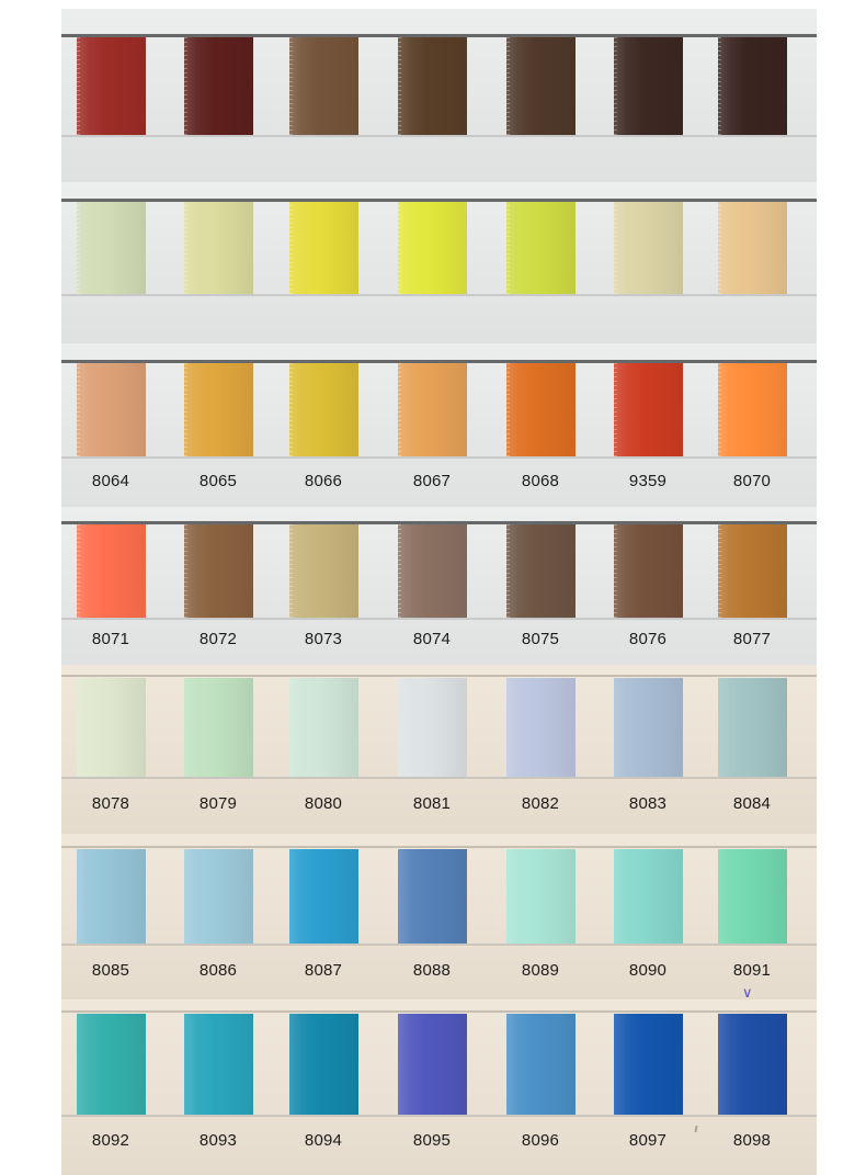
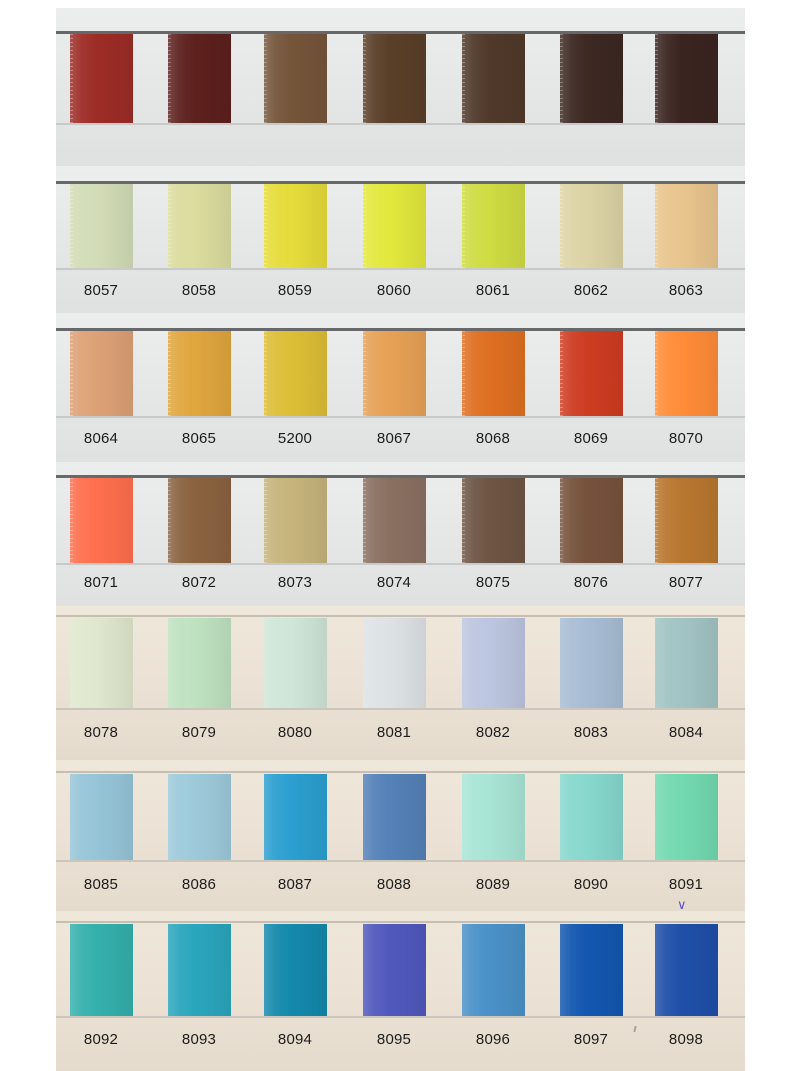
+ 8057
+ 8058
+ 8059
+ 8060
+ 8061
+ 8062
+ 8063
  8064
  8065
- 8066
+ 5200
  8067
  8068
- 9359
+ 8069
  8070
  8071
  8072
  8073
  8074
  8075
  8076
  8077
  8078
  8079
  8080
  8081
  8082
  8083
  8084
  8085
  8086
  8087
  8088
  8089
  8090
  8091
  ∨
  8092
  8093
  8094
  8095
  8096
  8097
  8098
